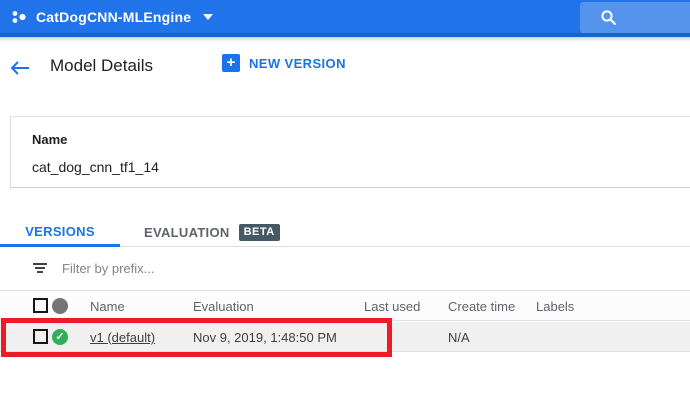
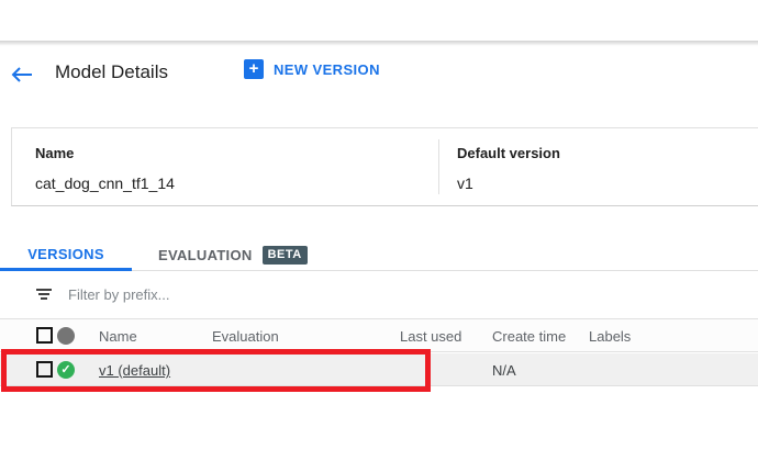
- CatDogCNN-MLEngine
  Model Details
  +
  NEW VERSION
  Name
  cat_dog_cnn_tf1_14
+ Default version
+ v1
  VERSIONS
  EVALUATION
  BETA
  Filter by prefix...
  Name
  Evaluation
  Last used
  Create time
  Labels
  ✓
  v1 (default)
- Nov 9, 2019, 1:48:50 PM
  N/A
